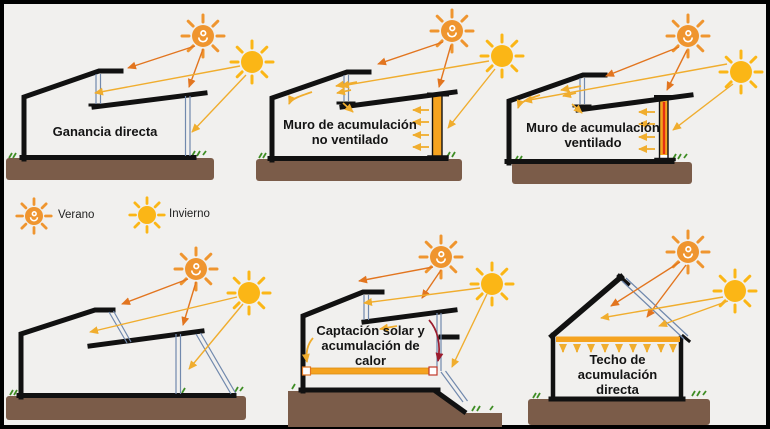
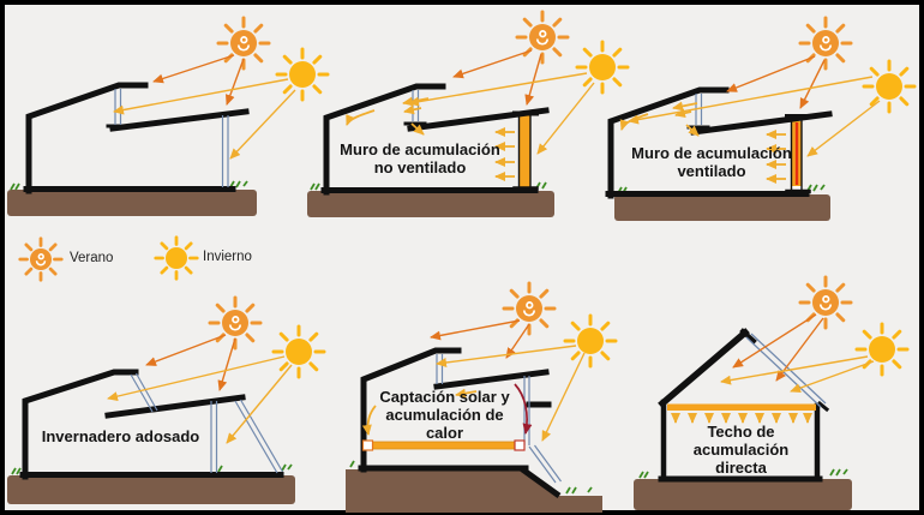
- Ganancia directa
  Muro de acumulación
  no ventilado
  Muro de acumulación
  ventilado
+ Invernadero adosado
  Captación solar y
  acumulación de
  calor
  Techo de
  acumulación
  directa
  Verano
  Invierno
